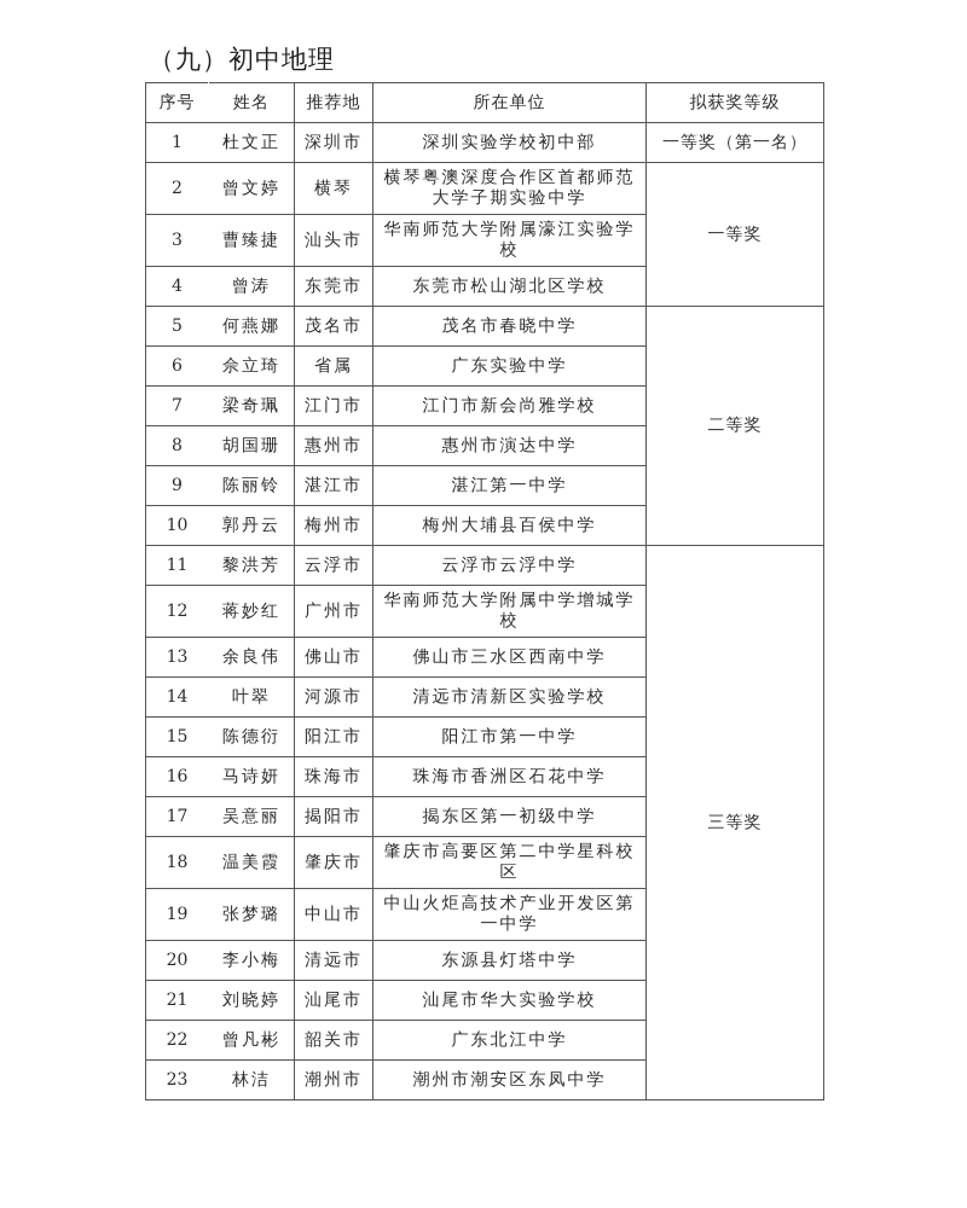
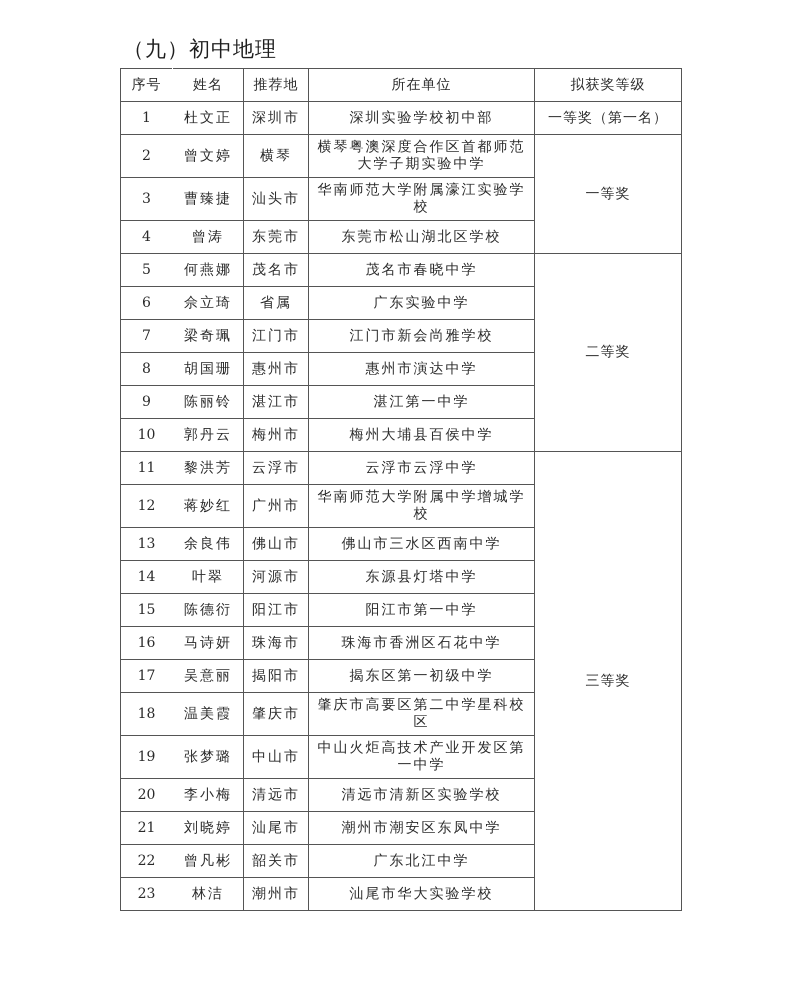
  （九）初中地理
  序号	姓名	推荐地	所在单位	拟获奖等级
  1	杜文正	深圳市	深圳实验学校初中部	一等奖（第一名）
  2	曾文婷	横琴	横琴粤澳深度合作区首都师范大学子期实验中学	一等奖
  3	曹臻捷	汕头市	华南师范大学附属濠江实验学校
  4	曾涛	东莞市	东莞市松山湖北区学校
  5	何燕娜	茂名市	茂名市春晓中学	二等奖
  6	佘立琦	省属	广东实验中学
  7	梁奇珮	江门市	江门市新会尚雅学校
  8	胡国珊	惠州市	惠州市演达中学
  9	陈丽铃	湛江市	湛江第一中学
  10	郭丹云	梅州市	梅州大埔县百侯中学
  11	黎洪芳	云浮市	云浮市云浮中学	三等奖
  12	蒋妙红	广州市	华南师范大学附属中学增城学校
  13	余良伟	佛山市	佛山市三水区西南中学
- 14	叶翠	河源市	清远市清新区实验学校
+ 14	叶翠	河源市	东源县灯塔中学
  15	陈德衍	阳江市	阳江市第一中学
  16	马诗妍	珠海市	珠海市香洲区石花中学
  17	吴意丽	揭阳市	揭东区第一初级中学
  18	温美霞	肇庆市	肇庆市高要区第二中学星科校区
  19	张梦璐	中山市	中山火炬高技术产业开发区第一中学
- 20	李小梅	清远市	东源县灯塔中学
+ 20	李小梅	清远市	清远市清新区实验学校
- 21	刘晓婷	汕尾市	汕尾市华大实验学校
+ 21	刘晓婷	汕尾市	潮州市潮安区东凤中学
  22	曾凡彬	韶关市	广东北江中学
- 23	林洁	潮州市	潮州市潮安区东凤中学
+ 23	林洁	潮州市	汕尾市华大实验学校
